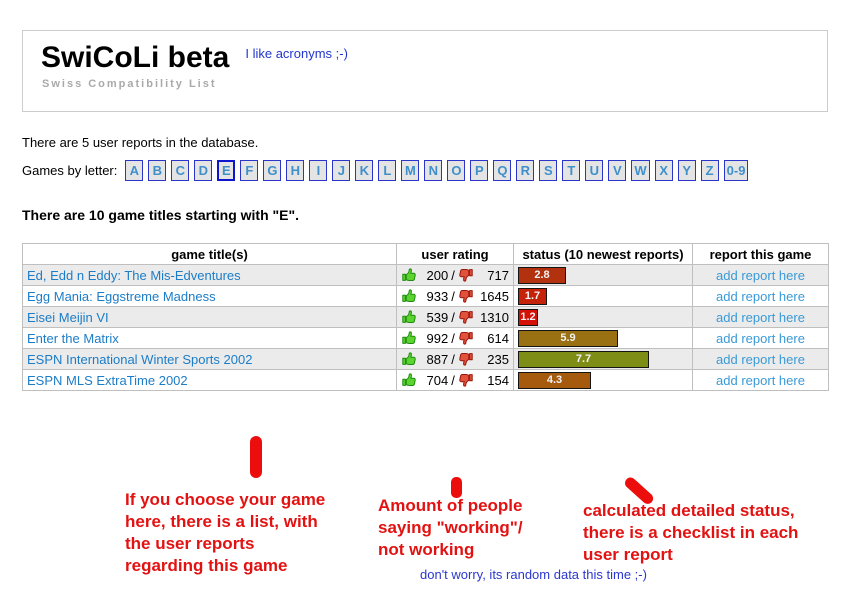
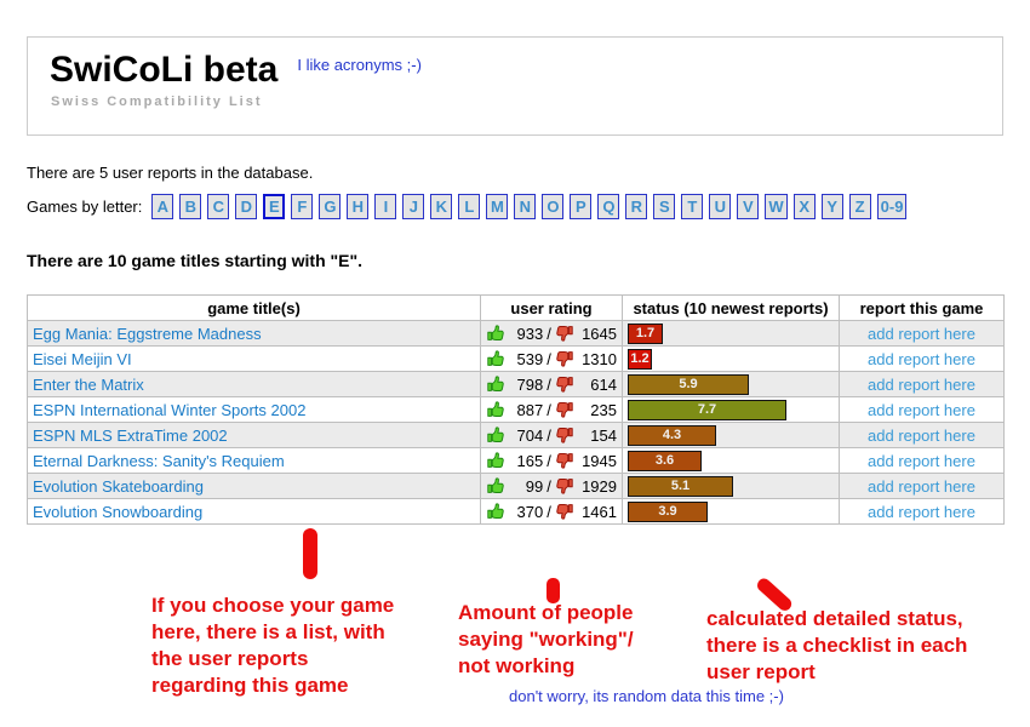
  SwiCoLi beta I like acronyms ;-)
  Swiss Compatibility List
  There are 5 user reports in the database.
  Games by letter:
  A B C D E F G H I J K L M N O P Q R S T U V W X Y Z 0-9
  There are 10 game titles starting with "E".
  game title(s)	user rating	status (10 newest reports)	report this game
- Ed, Edd n Eddy: The Mis-Edventures	200 / 717	2.8	add report here
  Egg Mania: Eggstreme Madness	933 / 1645	1.7	add report here
  Eisei Meijin VI	539 / 1310	1.2	add report here
- Enter the Matrix	992 / 614	5.9	add report here
+ Enter the Matrix	798 / 614	5.9	add report here
  ESPN International Winter Sports 2002	887 / 235	7.7	add report here
  ESPN MLS ExtraTime 2002	704 / 154	4.3	add report here
+ Eternal Darkness: Sanity's Requiem	165 / 1945	3.6	add report here
+ Evolution Skateboarding	99 / 1929	5.1	add report here
+ Evolution Snowboarding	370 / 1461	3.9	add report here
  If you choose your game
  here, there is a list, with
  the user reports
  regarding this game
  Amount of people
  saying "working"/
  not working
  calculated detailed status,
  there is a checklist in each
  user report
  don't worry, its random data this time ;-)
